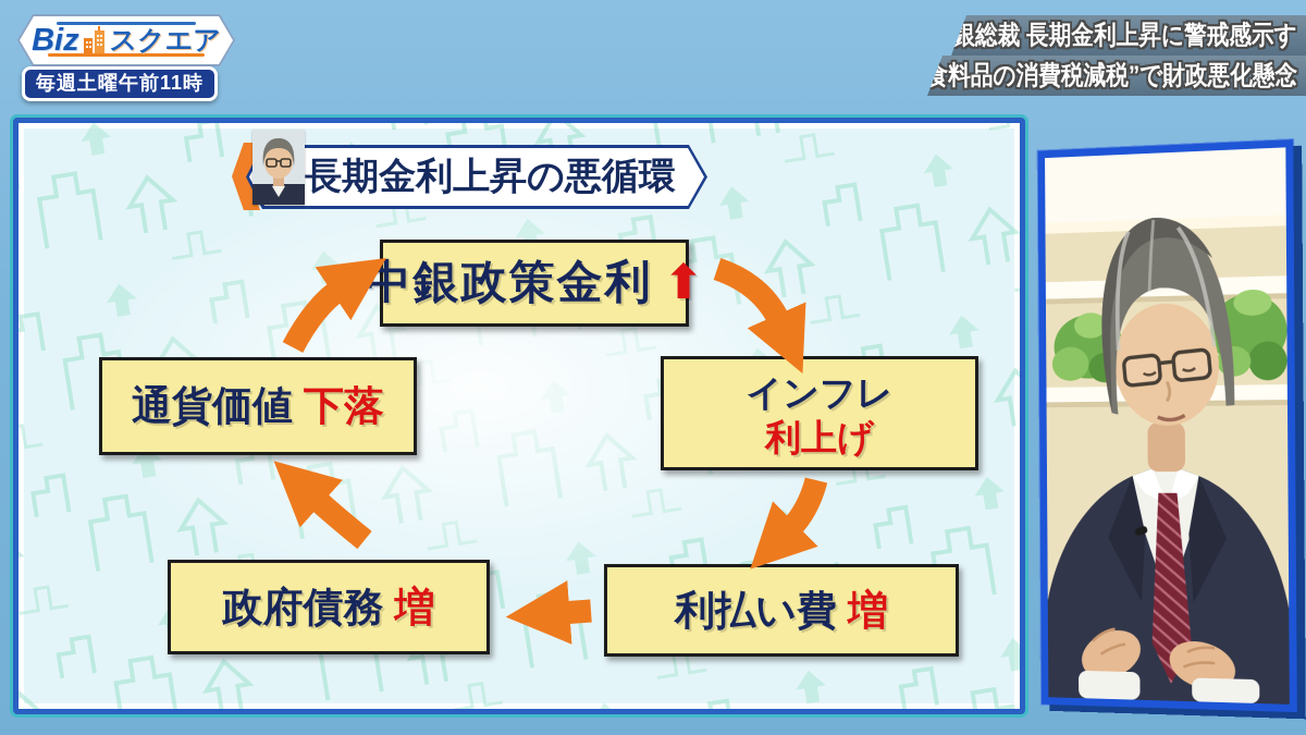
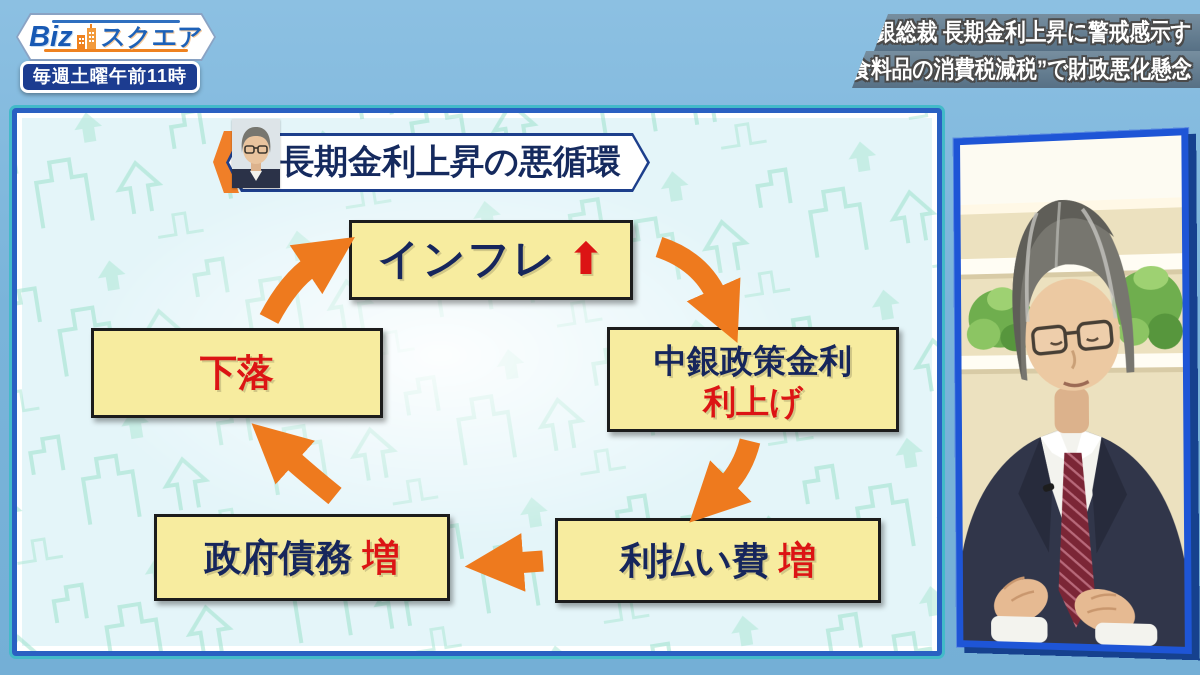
  Biz
  スクエア
  毎週土曜午前11時
  銀総裁 長期金利上昇に警戒感示す
  食料品の消費税減税”で財政悪化懸念
- 中銀政策金利
+ インフレ
  ⬆
- インフレ
+ 中銀政策金利
  利上げ
  利払い費
  増
  政府債務
  増
- 通貨価値
  下落
  長期金利上昇の悪循環
